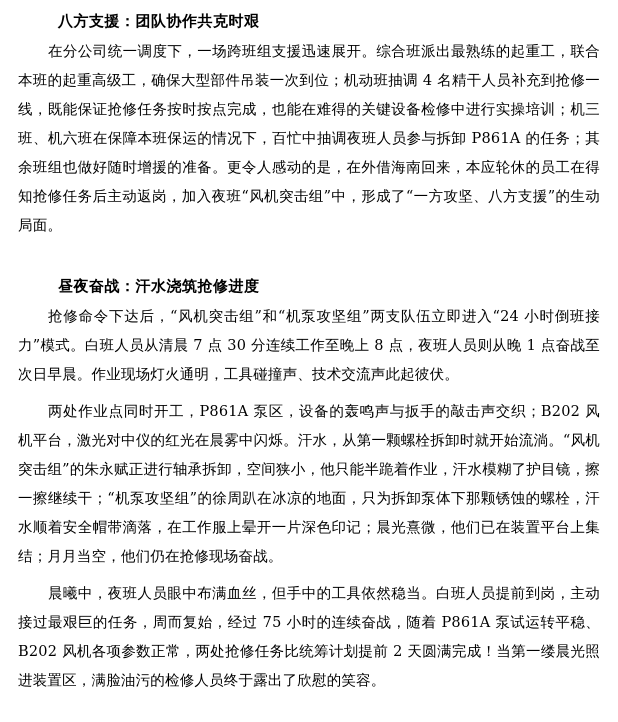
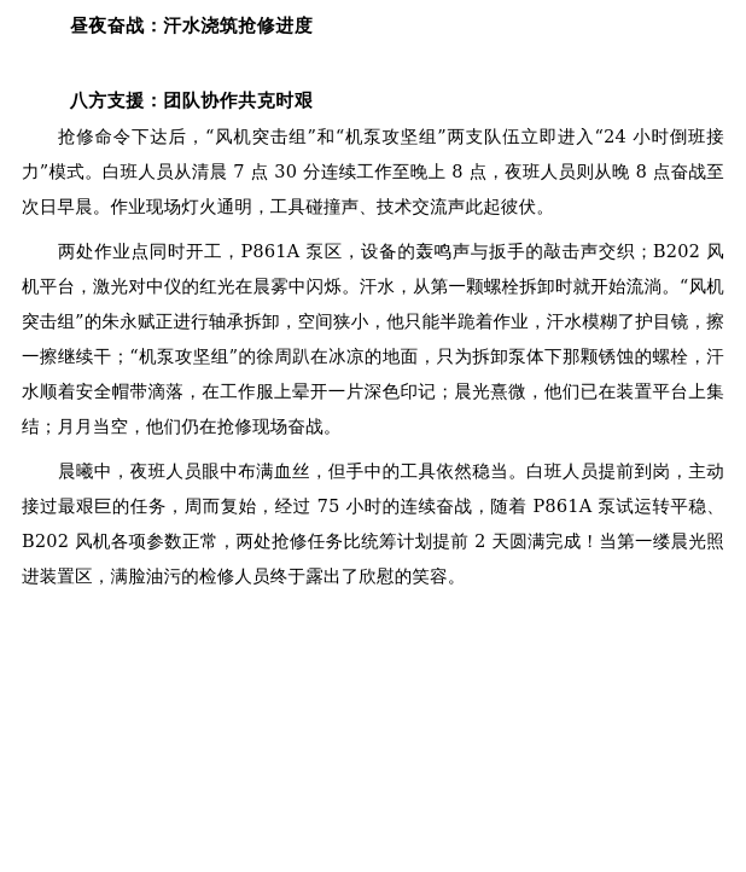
- 八方支援：团队协作共克时艰
+ 昼夜奋战：汗水浇筑抢修进度
- 在分公司统一调度下，一场跨班组支援迅速展开。综合班派出最熟练的起重工，联合本班的起重高级工，确保大型部件吊装一次到位；机动班抽调 4 名精干人员补充到抢修一线，既能保证抢修任务按时按点完成，也能在难得的关键设备检修中进行实操培训；机三班、机六班在保障本班保运的情况下，百忙中抽调夜班人员参与拆卸 P861A 的任务；其余班组也做好随时增援的准备。更令人感动的是，在外借海南回来，本应轮休的员工在得知抢修任务后主动返岗，加入夜班“风机突击组”中，形成了“一方攻坚、八方支援”的生动局面。
- 昼夜奋战：汗水浇筑抢修进度
+ 八方支援：团队协作共克时艰
- 抢修命令下达后，“风机突击组”和“机泵攻坚组”两支队伍立即进入“24 小时倒班接力”模式。白班人员从清晨 7 点 30 分连续工作至晚上 8 点，夜班人员则从晚 1 点奋战至次日早晨。作业现场灯火通明，工具碰撞声、技术交流声此起彼伏。
+ 抢修命令下达后，“风机突击组”和“机泵攻坚组”两支队伍立即进入“24 小时倒班接力”模式。白班人员从清晨 7 点 30 分连续工作至晚上 8 点，夜班人员则从晚 8 点奋战至次日早晨。作业现场灯火通明，工具碰撞声、技术交流声此起彼伏。
  两处作业点同时开工，P861A 泵区，设备的轰鸣声与扳手的敲击声交织；B202 风机平台，激光对中仪的红光在晨雾中闪烁。汗水，从第一颗螺栓拆卸时就开始流淌。“风机突击组”的朱永赋正进行轴承拆卸，空间狭小，他只能半跪着作业，汗水模糊了护目镜，擦一擦继续干；“机泵攻坚组”的徐周趴在冰凉的地面，只为拆卸泵体下那颗锈蚀的螺栓，汗水顺着安全帽带滴落，在工作服上晕开一片深色印记；晨光熹微，他们已在装置平台上集结；月月当空，他们仍在抢修现场奋战。
  晨曦中，夜班人员眼中布满血丝，但手中的工具依然稳当。白班人员提前到岗，主动接过最艰巨的任务，周而复始，经过 75 小时的连续奋战，随着 P861A 泵试运转平稳、B202 风机各项参数正常，两处抢修任务比统筹计划提前 2 天圆满完成！当第一缕晨光照进装置区，满脸油污的检修人员终于露出了欣慰的笑容。
